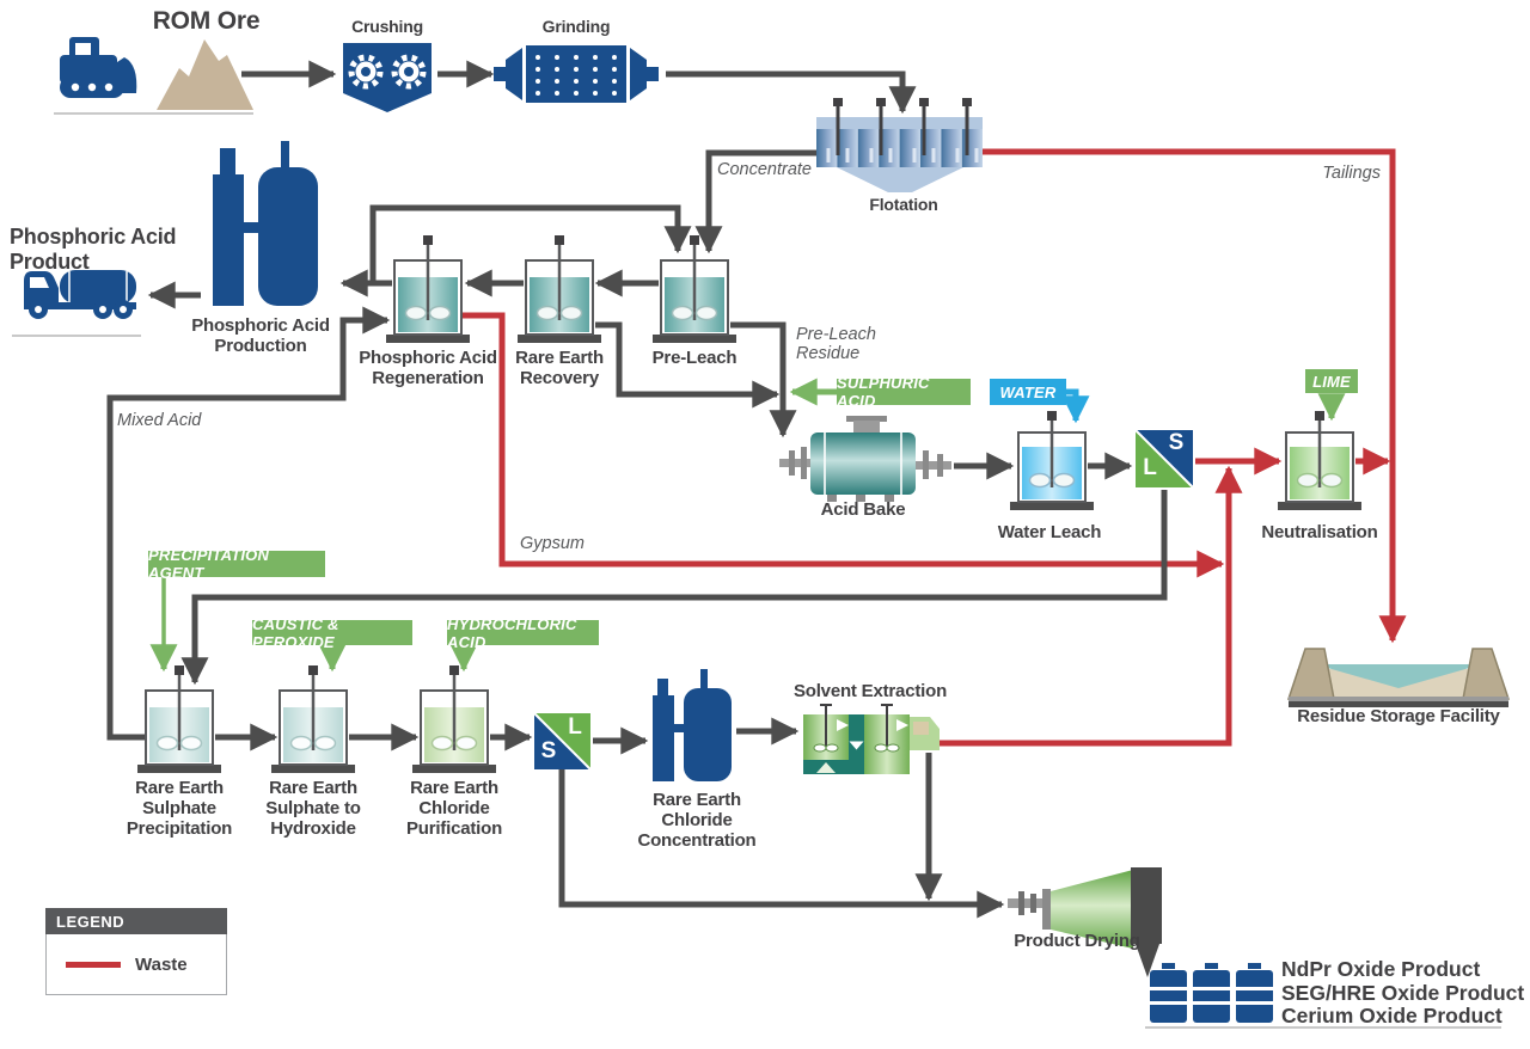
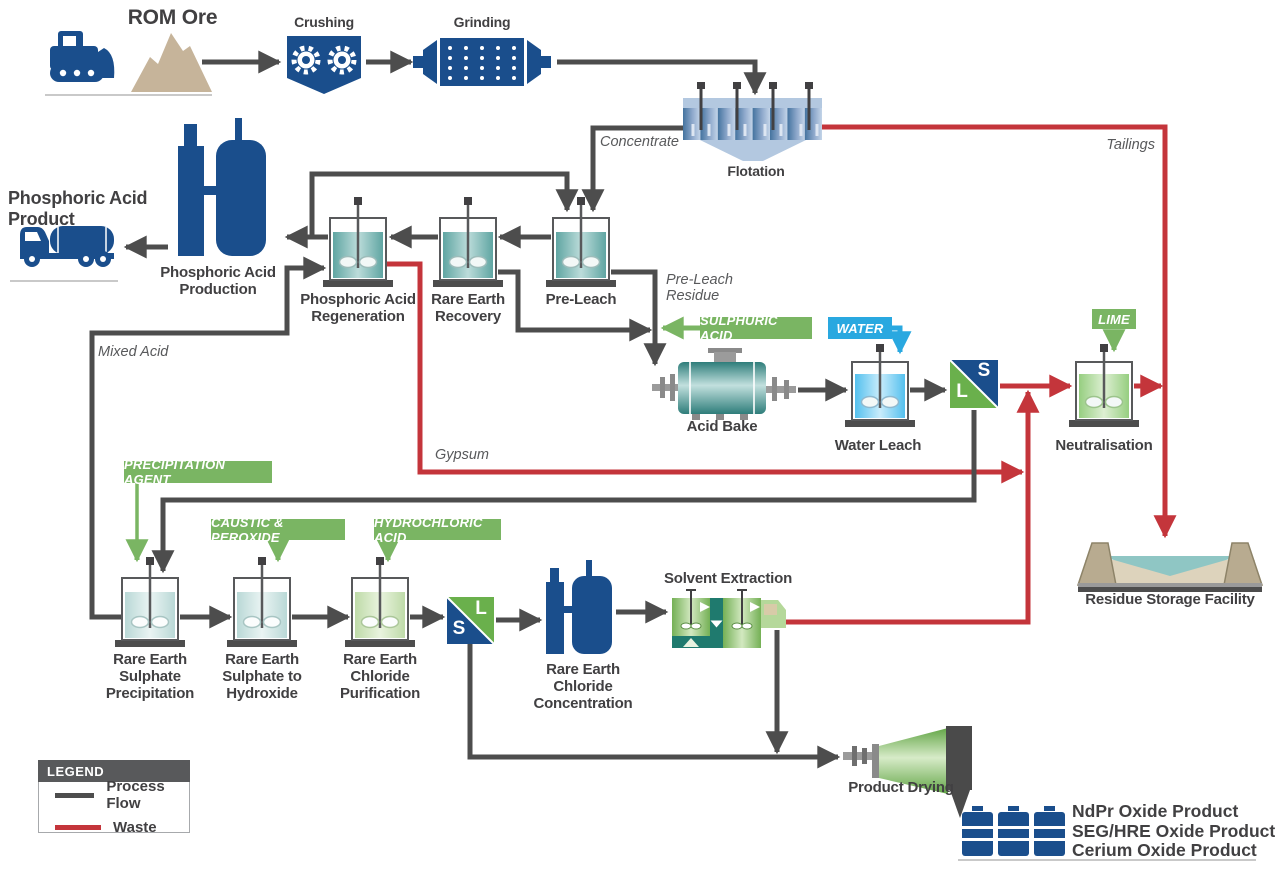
  ROM Ore
  Crushing
  Grinding
  Flotation
  Pre-Leach
  Rare Earth
  Recovery
  Phosphoric Acid
  Regeneration
  Phosphoric Acid
  Production
  Phosphoric Acid
  Product
  Acid Bake
  Water Leach
  Neutralisation
  Residue Storage Facility
  Rare Earth
  Sulphate
  Precipitation
  Rare Earth
  Sulphate to
  Hydroxide
  Rare Earth
  Chloride
  Purification
  Rare Earth
  Chloride
  Concentration
  Solvent Extraction
  Product Drying
  Concentrate
  Tailings
  Pre-Leach
  Residue
  Mixed Acid
  Gypsum
  SULPHURIC ACID
  WATER
  LIME
  PRECIPITATION AGENT
  CAUSTIC & PEROXIDE
  HYDROCHLORIC ACID
  L
  S
  S
  L
  NdPr Oxide Product
  SEG/HRE Oxide Product
  Cerium Oxide Product
  LEGEND
+ Process Flow
  Waste
